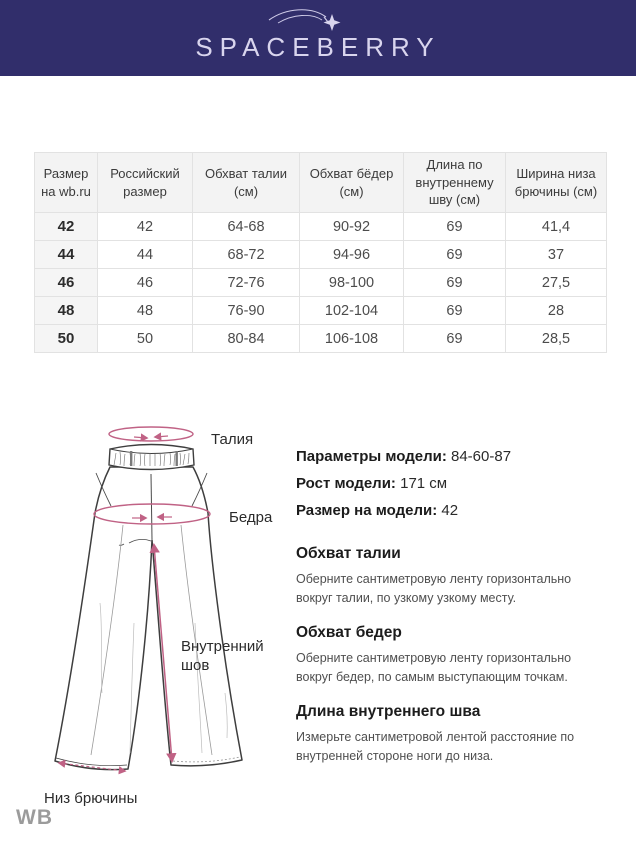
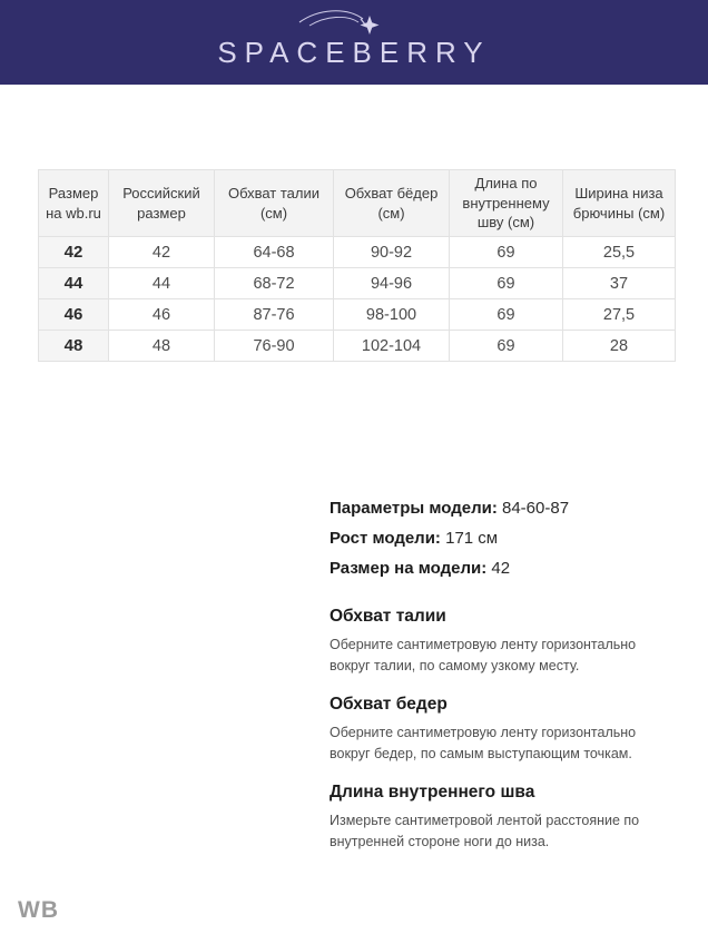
  SPACEBERRY
  Размер на wb.ru	Российский размер	Обхват талии (см)	Обхват бёдер (см)	Длина по внутреннему шву (см)	Ширина низа брючины (см)
- 42	42	64-68	90-92	69	41,4
+ 42	42	64-68	90-92	69	25,5
  44	44	68-72	94-96	69	37
- 46	46	72-76	98-100	69	27,5
+ 46	46	87-76	98-100	69	27,5
  48	48	76-90	102-104	69	28
- 50	50	80-84	106-108	69	28,5
- Талия
- Бедра
- Внутренний
- шов
- Низ брючины
  Параметры модели: 84-60-87
  Рост модели: 171 см
  Размер на модели: 42
  Обхват талии
- Оберните сантиметровую ленту горизонтально вокруг талии, по узкому узкому месту.
+ Оберните сантиметровую ленту горизонтально вокруг талии, по самому узкому месту.
  Обхват бедер
  Оберните сантиметровую ленту горизонтально вокруг бедер, по самым выступающим точкам.
  Длина внутреннего шва
  Измерьте сантиметровой лентой расстояние по внутренней стороне ноги до низа.
  WB
